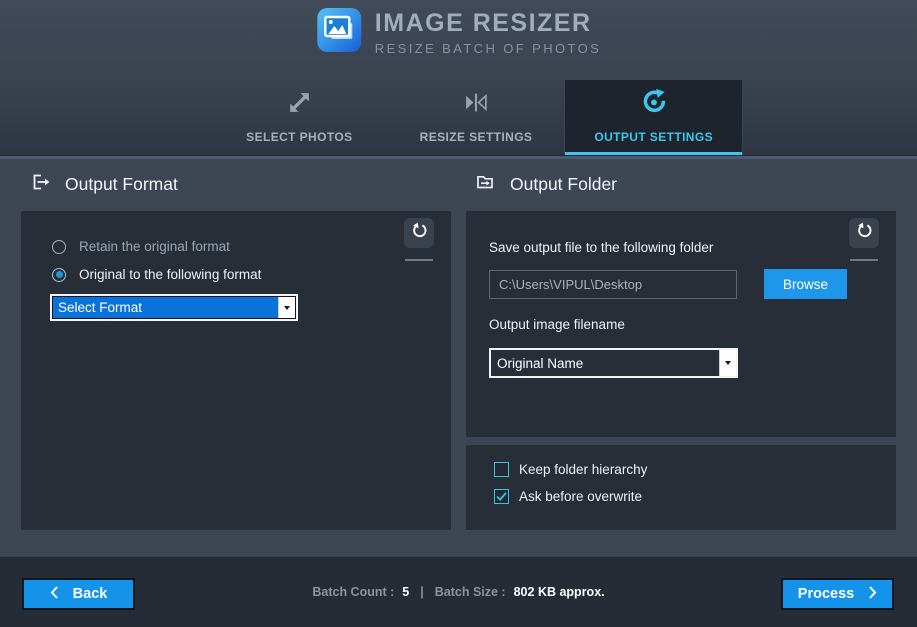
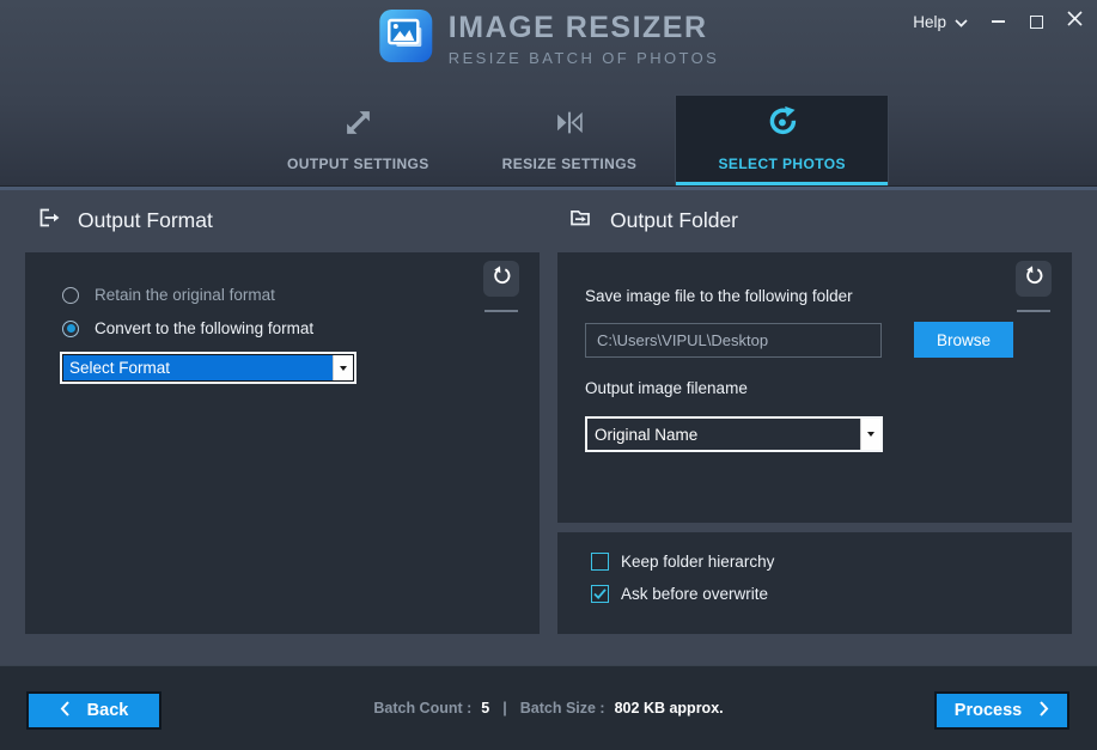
  IMAGE RESIZER
  RESIZE BATCH OF PHOTOS
+ Help
- SELECT PHOTOS
+ OUTPUT SETTINGS
  RESIZE SETTINGS
- OUTPUT SETTINGS
+ SELECT PHOTOS
  Output Format
  Output Folder
  Retain the original format
- Original to the following format
+ Convert to the following format
  Select Format
- Save output file to the following folder
+ Save image file to the following folder
  C:\Users\VIPUL\Desktop
  Browse
  Output image filename
  Original Name
  Keep folder hierarchy
  Ask before overwrite
  Back
  Batch Count :
  5
  |
  Batch Size :
  802 KB approx.
  Process
